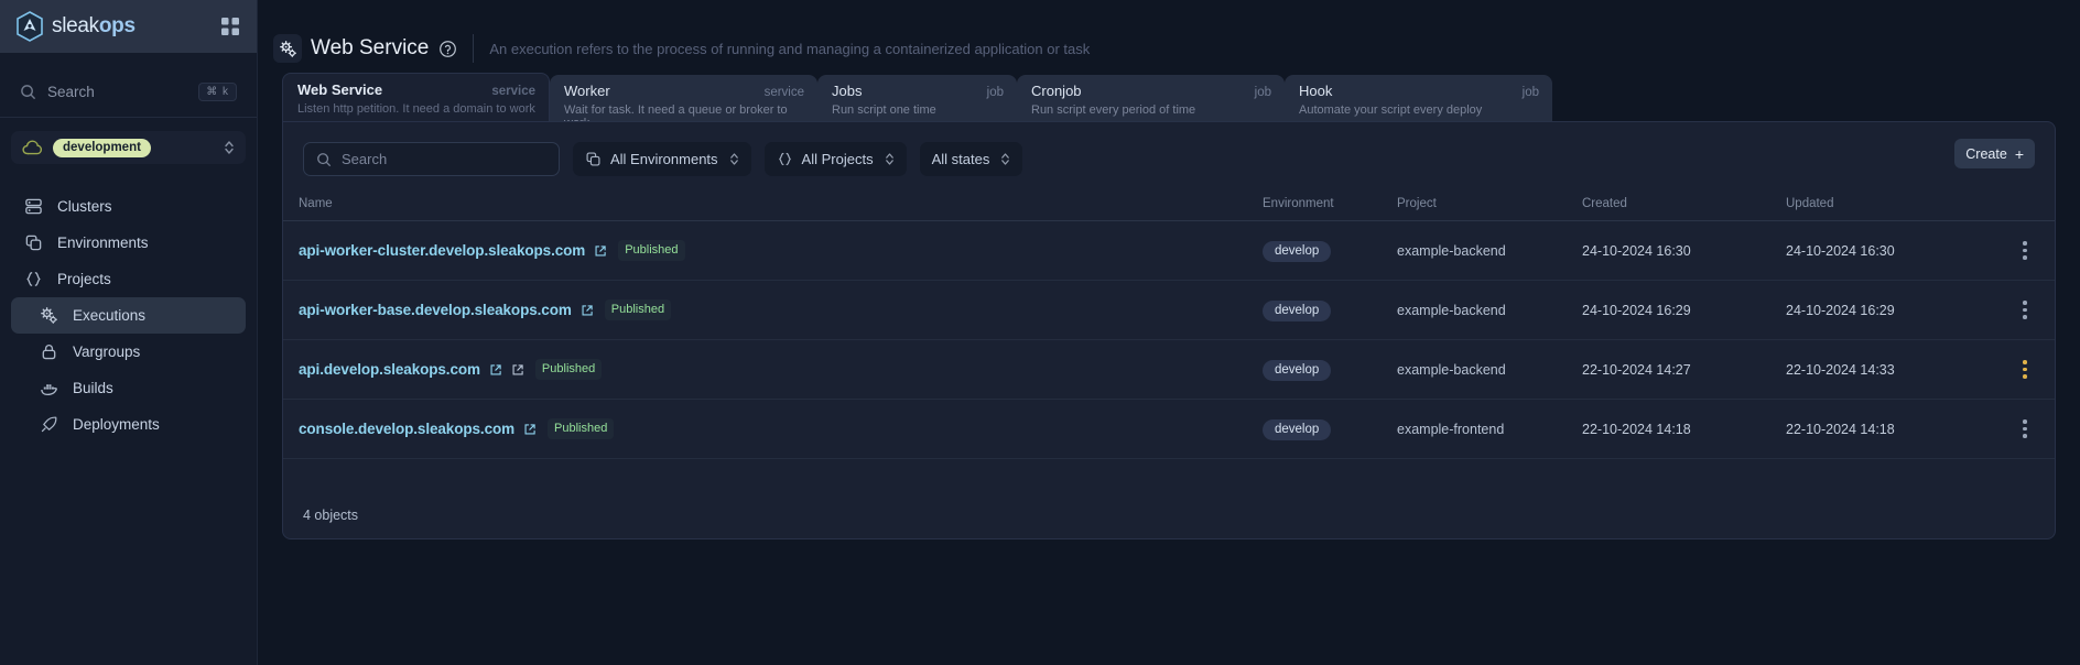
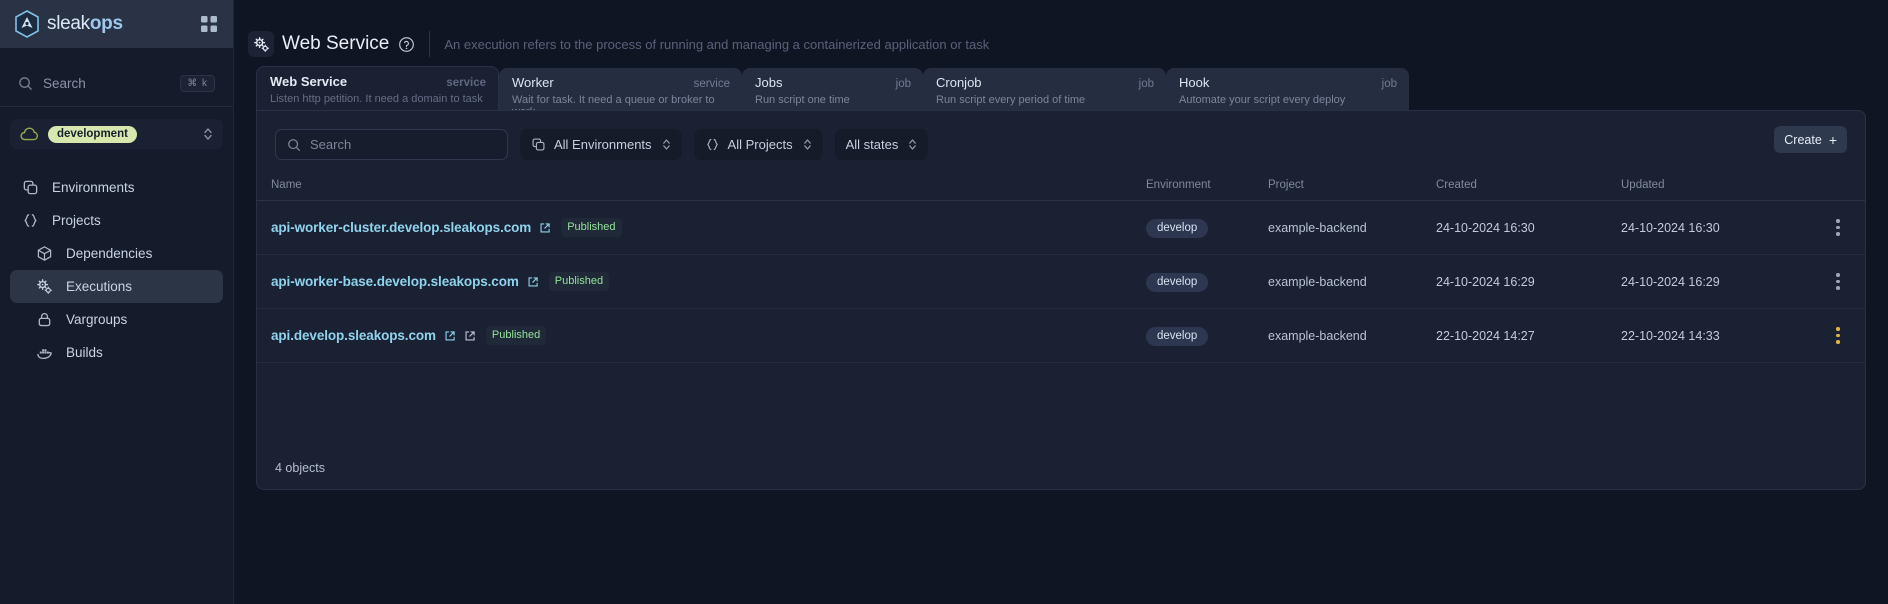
  sleakops
  Search
  ⌘ k
  development
- Clusters
  Environments
  Projects
+ Dependencies
  Executions
  Vargroups
  Builds
- Deployments
  Web Service
  An execution refers to the process of running and managing a containerized application or task
  Web Service
  service
- Listen http petition. It need a domain to work
+ Listen http petition. It need a domain to task
  Worker
  service
  Wait for task. It need a queue or broker to
  Jobs
  job
  Run script one time
  Cronjob
  job
  Run script every period of time
  Hook
  job
  Automate your script every deploy
  Search
  All Environments
  All Projects
  All states
  Create
  +
  Name	Environment	Project	Created	Updated
  api-worker-cluster.develop.sleakops.com Published	develop	example-backend	24-10-2024 16:30	24-10-2024 16:30
  api-worker-base.develop.sleakops.com Published	develop	example-backend	24-10-2024 16:29	24-10-2024 16:29
  api.develop.sleakops.com Published	develop	example-backend	22-10-2024 14:27	22-10-2024 14:33
- console.develop.sleakops.com Published	develop	example-frontend	22-10-2024 14:18	22-10-2024 14:18
  4 objects
